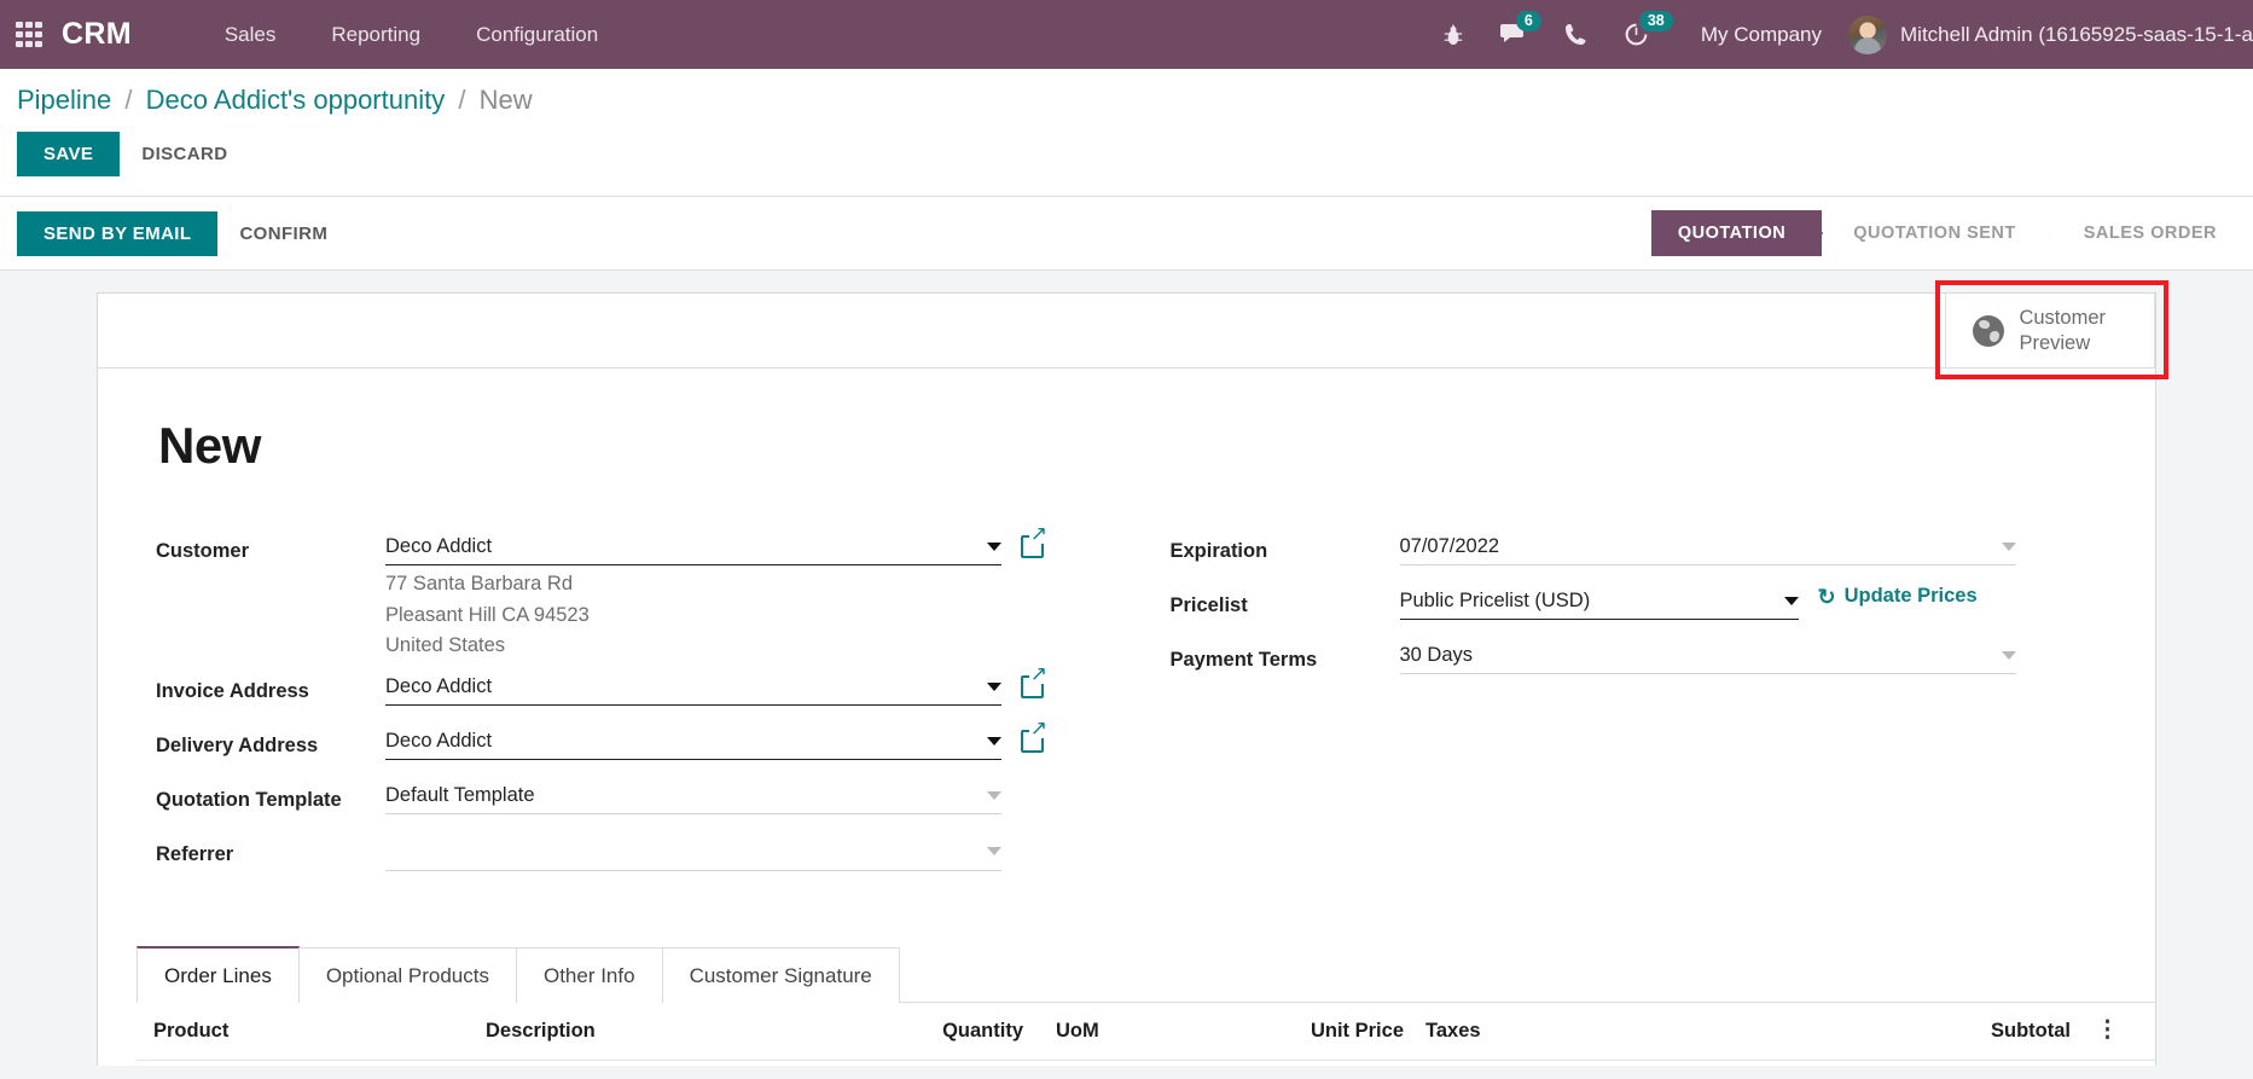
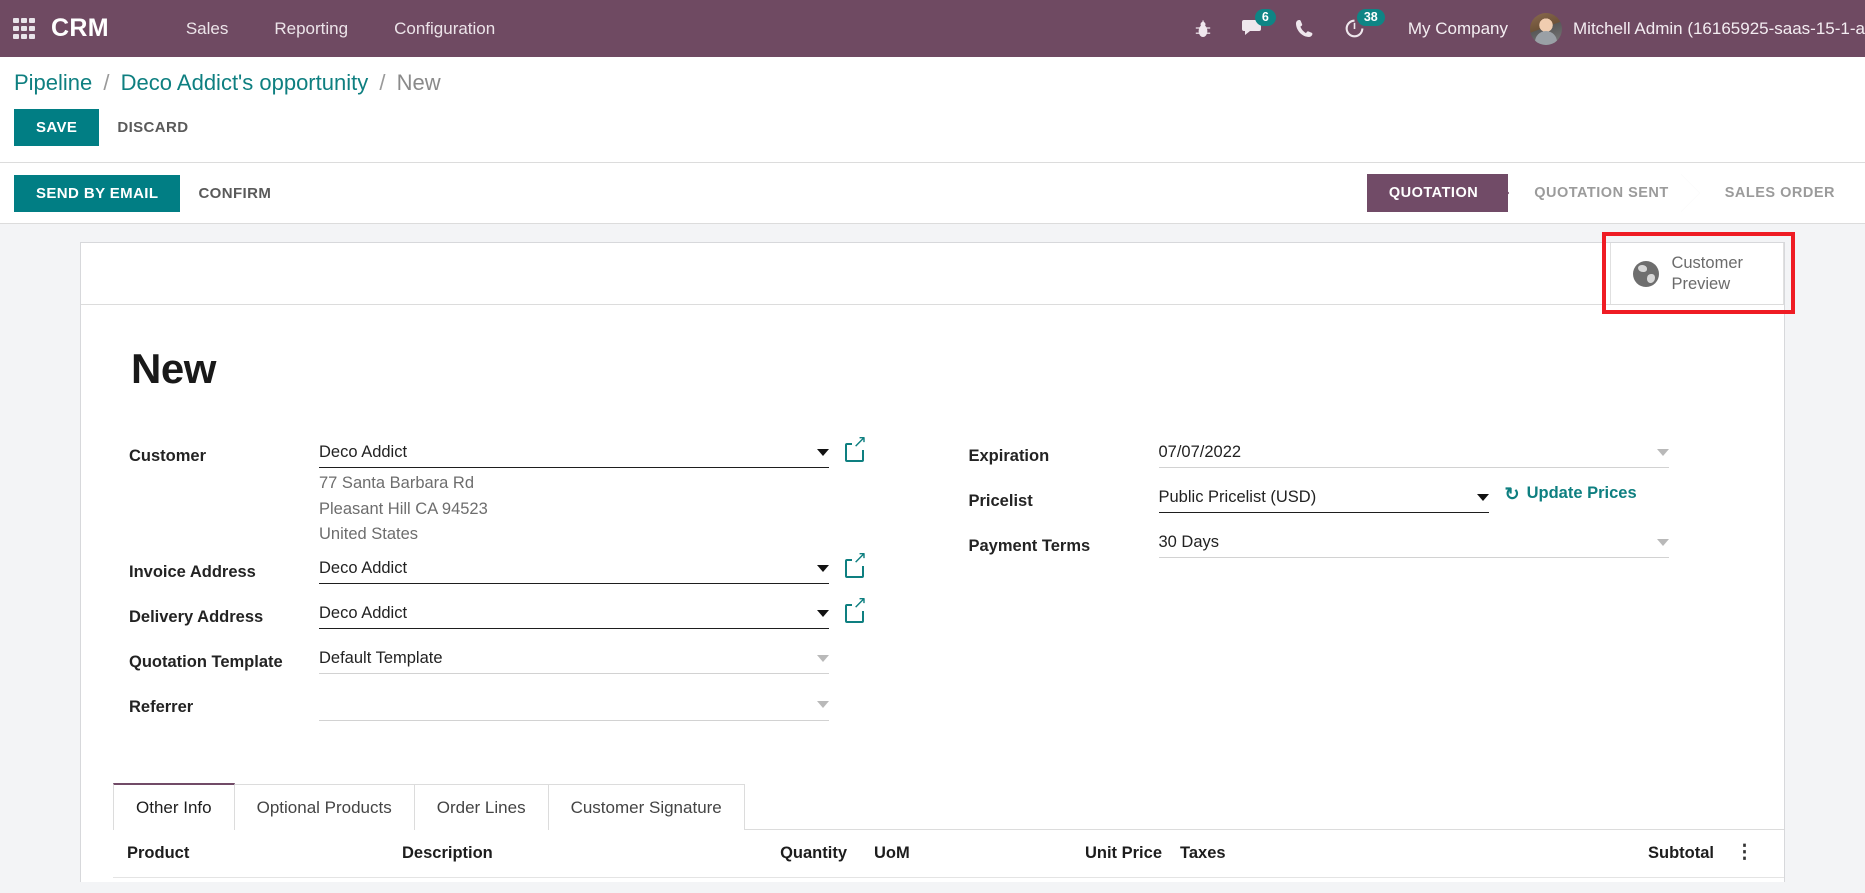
  CRM
  Sales
  Reporting
  Configuration
  6
  38
  My Company
  Mitchell Admin (16165925-saas-15-1-a
  Pipeline / Deco Addict's opportunity / New
  SAVE
  DISCARD
  SEND BY EMAIL
  CONFIRM
  QUOTATION
  QUOTATION SENT
  SALES ORDER
  Customer
  Preview
  New
  Customer
  Deco Addict
  77 Santa Barbara Rd
  Pleasant Hill CA 94523
  United States
  Invoice Address
  Deco Addict
  Delivery Address
  Deco Addict
  Quotation Template
  Default Template
  Referrer
  Expiration
  07/07/2022
  Pricelist
  Public Pricelist (USD)
  ↻
  Update Prices
  Payment Terms
  30 Days
- Order Lines
+ Other Info
  Optional Products
- Other Info
+ Order Lines
  Customer Signature
  Product
  Description
  Quantity
  UoM
  Unit Price
  Taxes
  Subtotal
  ⋮
